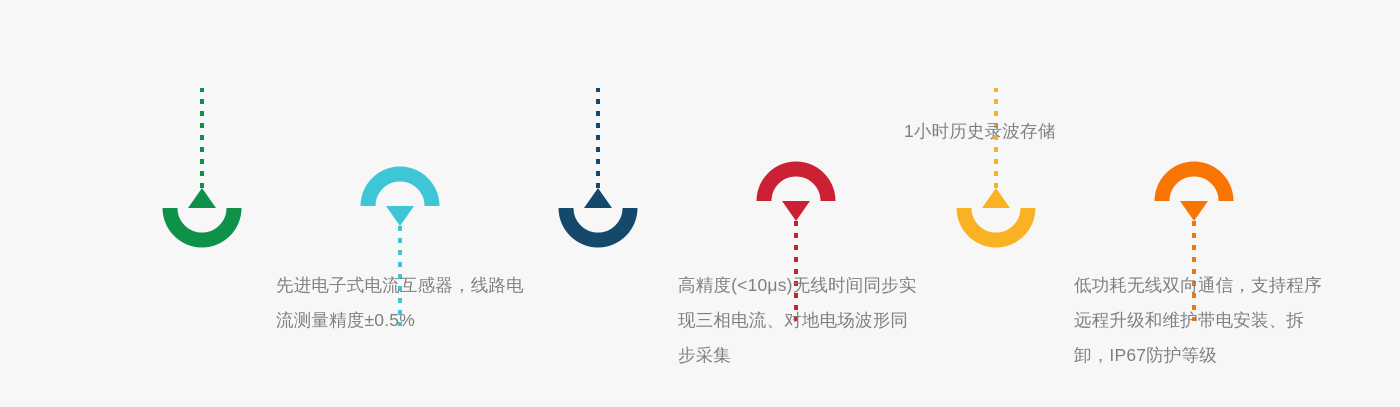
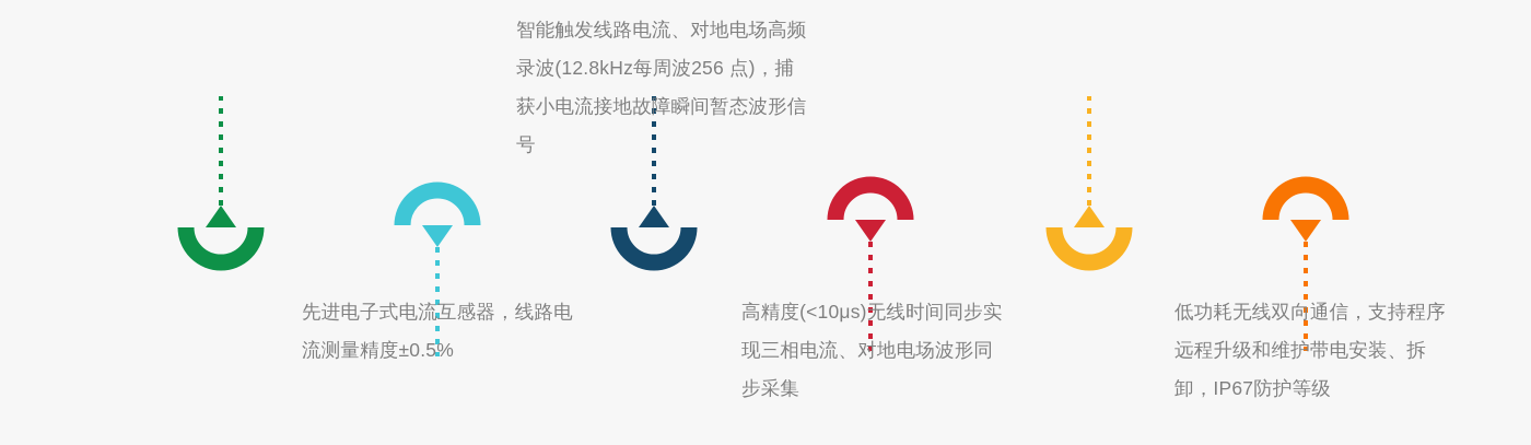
  先进电子式电流互感器，线路电流测量精度±0.5%
+ 智能触发线路电流、对地电场高频录波(12.8kHz每周波256 点)，捕获小电流接地故障瞬间暂态波形信号
  高精度(<10μs)无线时间同步实现三相电流、对地电场波形同步采集
- 1小时历史录波存储
  低功耗无线双向通信，支持程序远程升级和维护带电安装、拆卸，IP67防护等级
